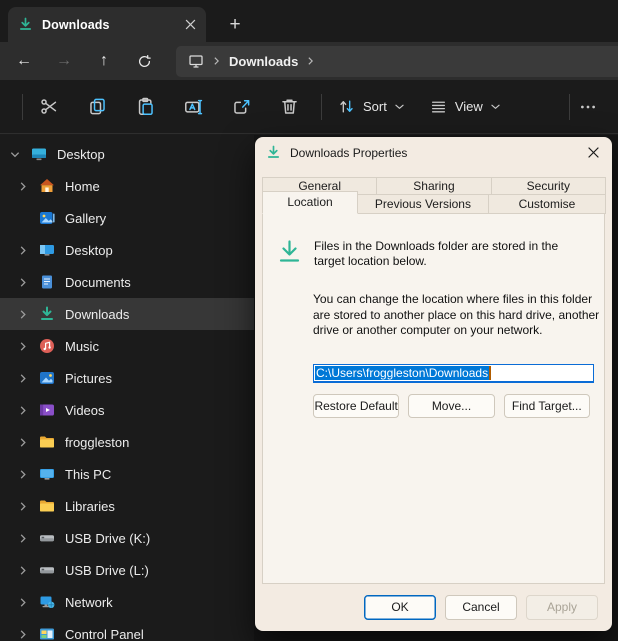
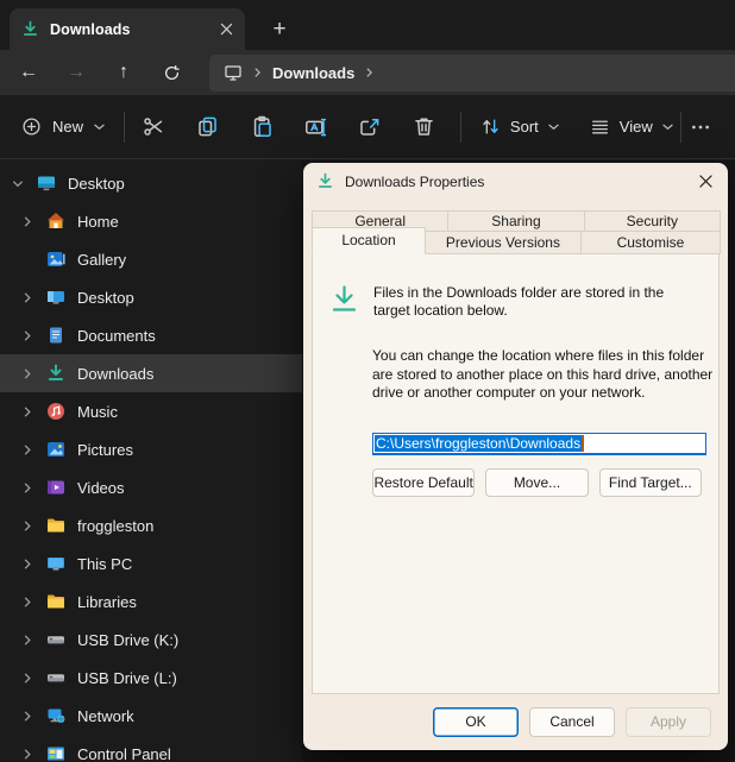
  Downloads
  +
  ←
  →
  ↑
  Downloads
+ New
  Sort
  View
  Desktop
  Home
  Gallery
  Desktop
  Documents
  Downloads
  Music
  Pictures
  Videos
  froggleston
  This PC
  Libraries
  USB Drive (K:)
  USB Drive (L:)
  Network
  Control Panel
  Downloads Properties
  General
  Sharing
  Security
  Location
  Previous Versions
  Customise
  Files in the Downloads folder are stored in the target location below.
  You can change the location where files in this folder are stored to another place on this hard drive, another drive or another computer on your network.
  C:\Users\froggleston\Downloads
  Restore Default
  Move...
  Find Target...
  OK
  Cancel
  Apply
